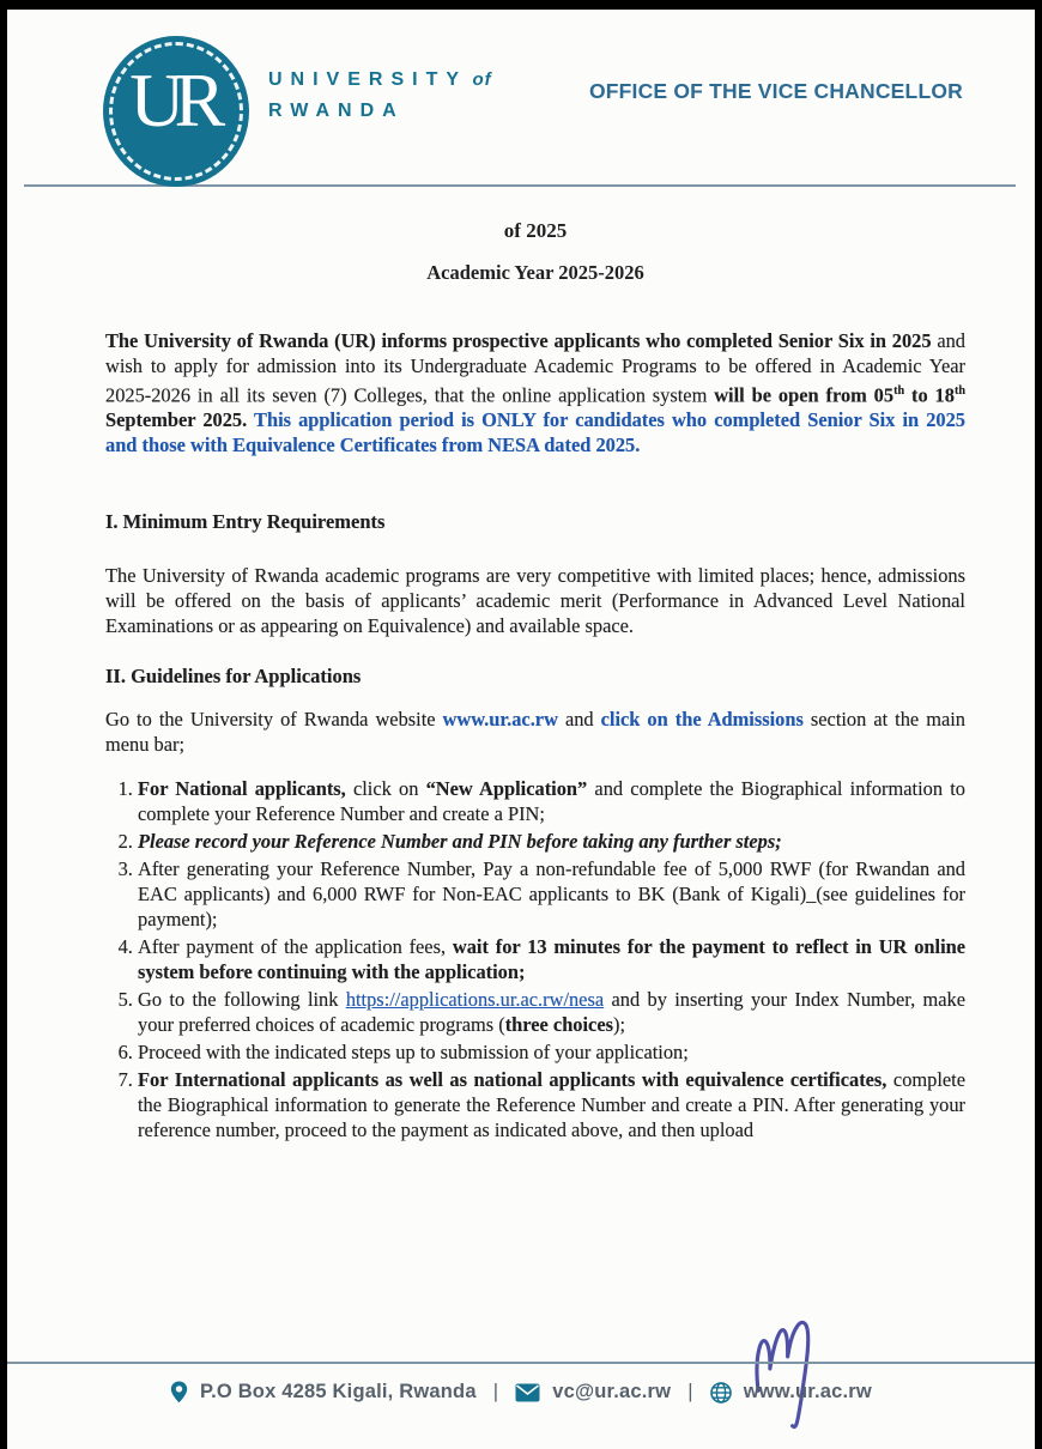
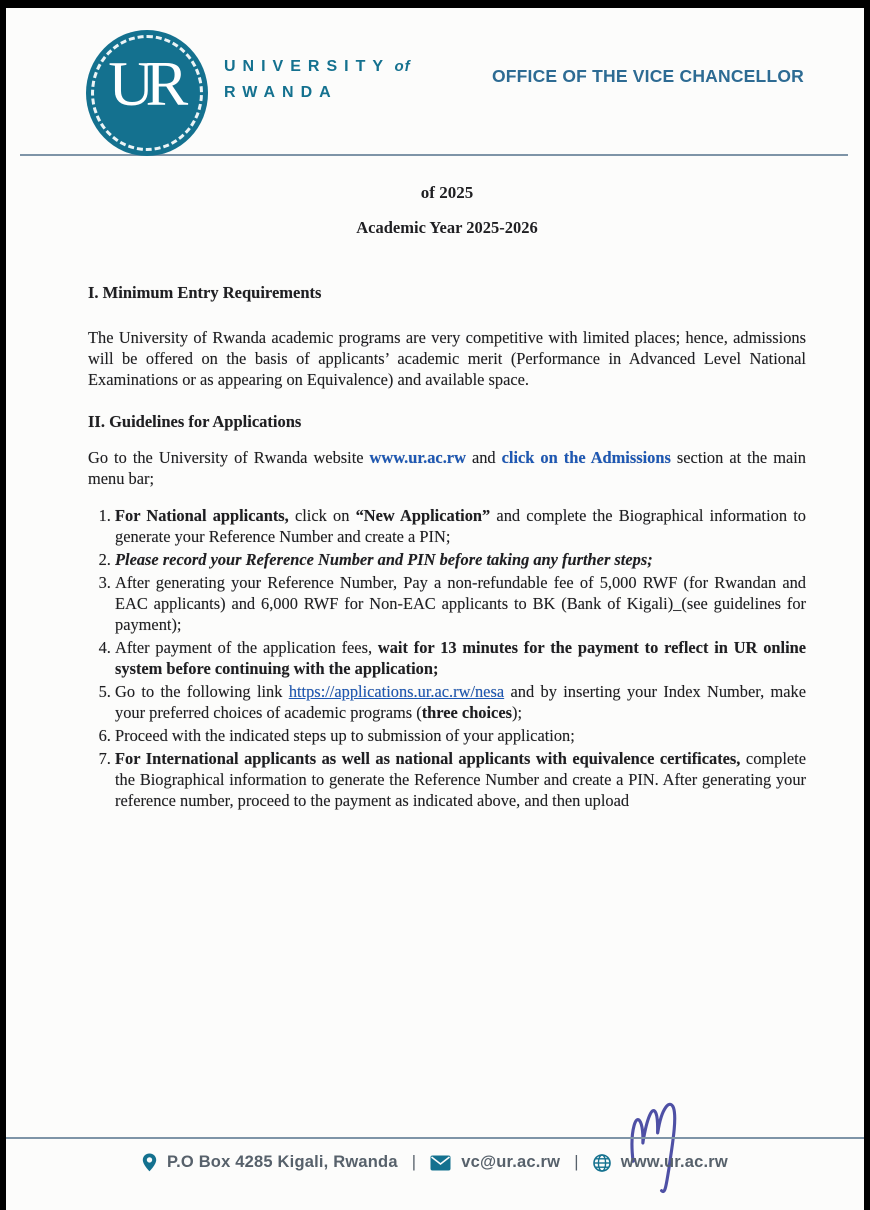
  UR
  UNIVERSITY of
  RWANDA
  OFFICE OF THE VICE CHANCELLOR
  of 2025
  Academic Year 2025-2026
- The University of Rwanda (UR) informs prospective applicants who completed Senior Six in 2025 and wish to apply for admission into its Undergraduate Academic Programs to be offered in Academic Year 2025-2026 in all its seven (7) Colleges, that the online application system will be open from 05th to 18th September 2025. This application period is ONLY for candidates who completed Senior Six in 2025 and those with Equivalence Certificates from NESA dated 2025.
  I. Minimum Entry Requirements
  The University of Rwanda academic programs are very competitive with limited places; hence, admissions will be offered on the basis of applicants’ academic merit (Performance in Advanced Level National Examinations or as appearing on Equivalence) and available space.
  II. Guidelines for Applications
  Go to the University of Rwanda website www.ur.ac.rw and click on the Admissions section at the main menu bar;
- For National applicants, click on “New Application” and complete the Biographical information to complete your Reference Number and create a PIN;
+ For National applicants, click on “New Application” and complete the Biographical information to generate your Reference Number and create a PIN;
  Please record your Reference Number and PIN before taking any further steps;
  After generating your Reference Number, Pay a non-refundable fee of 5,000 RWF (for Rwandan and EAC applicants) and 6,000 RWF for Non-EAC applicants to BK (Bank of Kigali)_(see guidelines for payment);
  After payment of the application fees, wait for 13 minutes for the payment to reflect in UR online system before continuing with the application;
  Go to the following link https://applications.ur.ac.rw/nesa and by inserting your Index Number, make your preferred choices of academic programs (three choices);
  Proceed with the indicated steps up to submission of your application;
  For International applicants as well as national applicants with equivalence certificates, complete the Biographical information to generate the Reference Number and create a PIN. After generating your reference number, proceed to the payment as indicated above, and then upload
  P.O Box 4285 Kigali, Rwanda
  |
  vc@ur.ac.rw
  |
  www.ur.ac.rw
